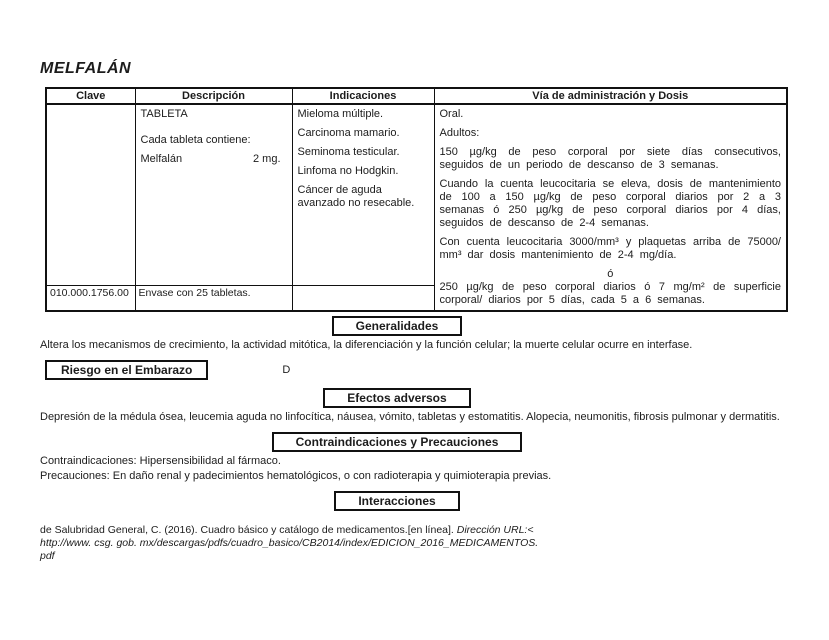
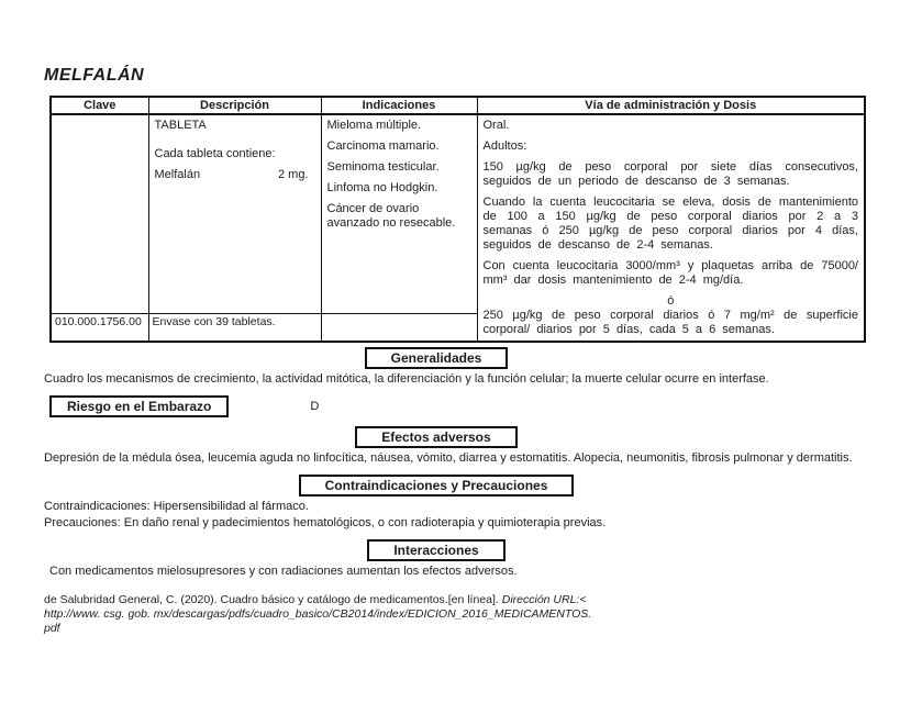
  MELFALÁN
  Clave	Descripción	Indicaciones	Vía de administración y Dosis
- 	TABLETA Cada tableta contiene: Melfalán 2 mg.	Mieloma múltiple. Carcinoma mamario. Seminoma testicular. Linfoma no Hodgkin. Cáncer de aguda avanzado no resecable.	Oral. Adultos: 150 µg/kg de peso corporal por siete días consecutivos, seguidos de un periodo de descanso de 3 semanas. Cuando la cuenta leucocitaria se eleva, dosis de mantenimiento de 100 a 150 µg/kg de peso corporal diarios por 2 a 3 semanas ó 250 µg/kg de peso corporal diarios por 4 días, seguidos de descanso de 2-4 semanas. Con cuenta leucocitaria 3000/mm³ y plaquetas arriba de 75000/ mm³ dar dosis mantenimiento de 2-4 mg/día. ó 250 µg/kg de peso corporal diarios ó 7 mg/m² de superficie corporal/ diarios por 5 días, cada 5 a 6 semanas.
+ 	TABLETA Cada tableta contiene: Melfalán 2 mg.	Mieloma múltiple. Carcinoma mamario. Seminoma testicular. Linfoma no Hodgkin. Cáncer de ovario avanzado no resecable.	Oral. Adultos: 150 µg/kg de peso corporal por siete días consecutivos, seguidos de un periodo de descanso de 3 semanas. Cuando la cuenta leucocitaria se eleva, dosis de mantenimiento de 100 a 150 µg/kg de peso corporal diarios por 2 a 3 semanas ó 250 µg/kg de peso corporal diarios por 4 días, seguidos de descanso de 2-4 semanas. Con cuenta leucocitaria 3000/mm³ y plaquetas arriba de 75000/ mm³ dar dosis mantenimiento de 2-4 mg/día. ó 250 µg/kg de peso corporal diarios ó 7 mg/m² de superficie corporal/ diarios por 5 días, cada 5 a 6 semanas.
- 010.000.1756.00	Envase con 25 tabletas.
+ 010.000.1756.00	Envase con 39 tabletas.
  Generalidades
- Altera los mecanismos de crecimiento, la actividad mitótica, la diferenciación y la función celular; la muerte celular ocurre en interfase.
+ Cuadro los mecanismos de crecimiento, la actividad mitótica, la diferenciación y la función celular; la muerte celular ocurre en interfase.
  Riesgo en el Embarazo
  D
  Efectos adversos
- Depresión de la médula ósea, leucemia aguda no linfocítica, náusea, vómito, tabletas y estomatitis. Alopecia, neumonitis, fibrosis pulmonar y dermatitis.
+ Depresión de la médula ósea, leucemia aguda no linfocítica, náusea, vómito, diarrea y estomatitis. Alopecia, neumonitis, fibrosis pulmonar y dermatitis.
  Contraindicaciones y Precauciones
  Contraindicaciones: Hipersensibilidad al fármaco.
  Precauciones: En daño renal y padecimientos hematológicos, o con radioterapia y quimioterapia previas.
  Interacciones
+ Con medicamentos mielosupresores y con radiaciones aumentan los efectos adversos.
- de Salubridad General, C. (2016). Cuadro básico y catálogo de medicamentos.[en línea]. Dirección URL:< http://www. csg. gob. mx/descargas/pdfs/cuadro_basico/CB2014/index/EDICION_2016_MEDICAMENTOS. pdf
+ de Salubridad General, C. (2020). Cuadro básico y catálogo de medicamentos.[en línea]. Dirección URL:< http://www. csg. gob. mx/descargas/pdfs/cuadro_basico/CB2014/index/EDICION_2016_MEDICAMENTOS. pdf
